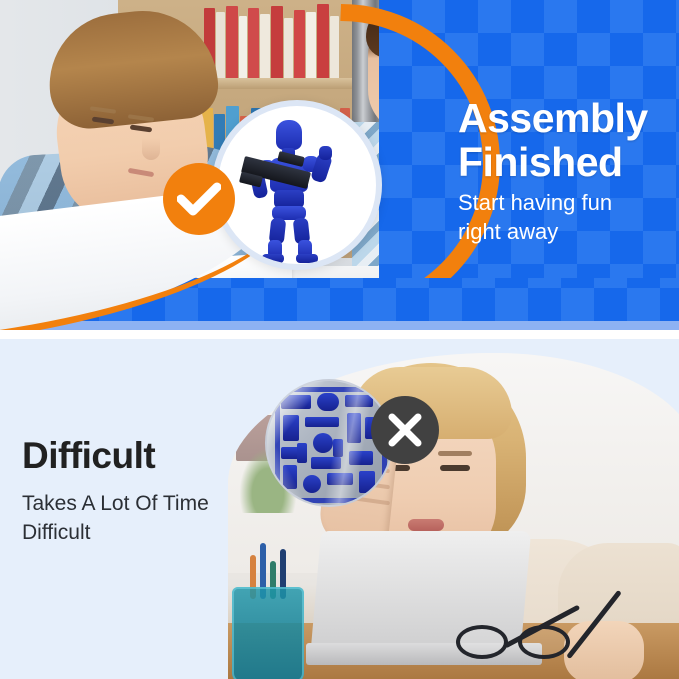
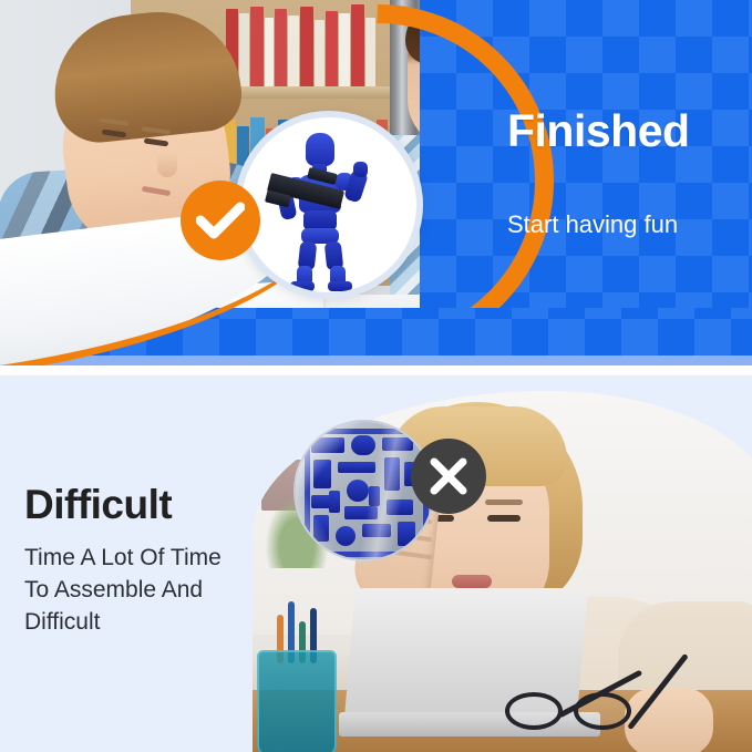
- Assembly
  Finished
  Start having fun
- right away
  Difficult
- Takes A Lot Of Time
+ Time A Lot Of Time
+ To Assemble And
  Difficult
